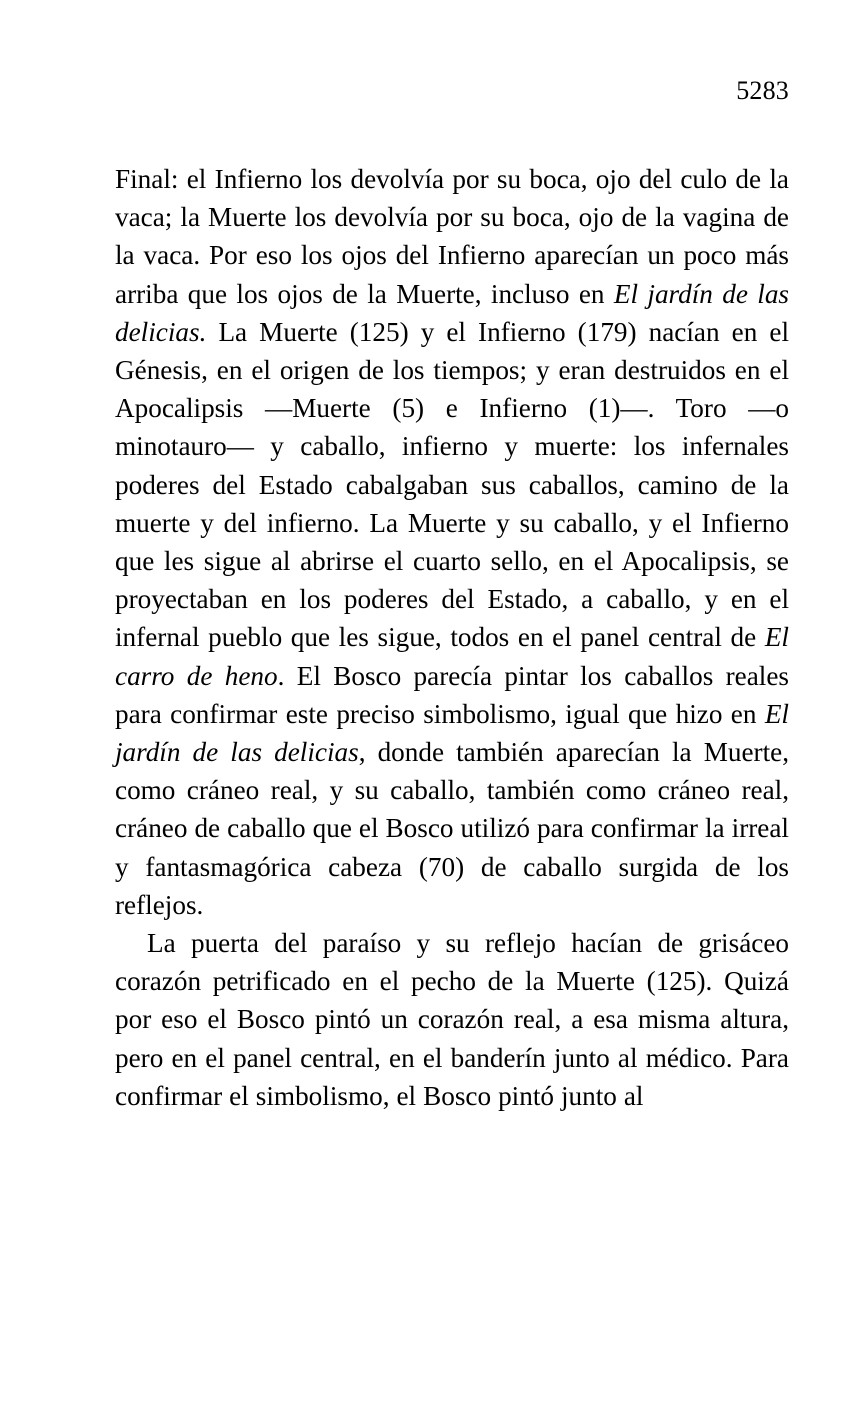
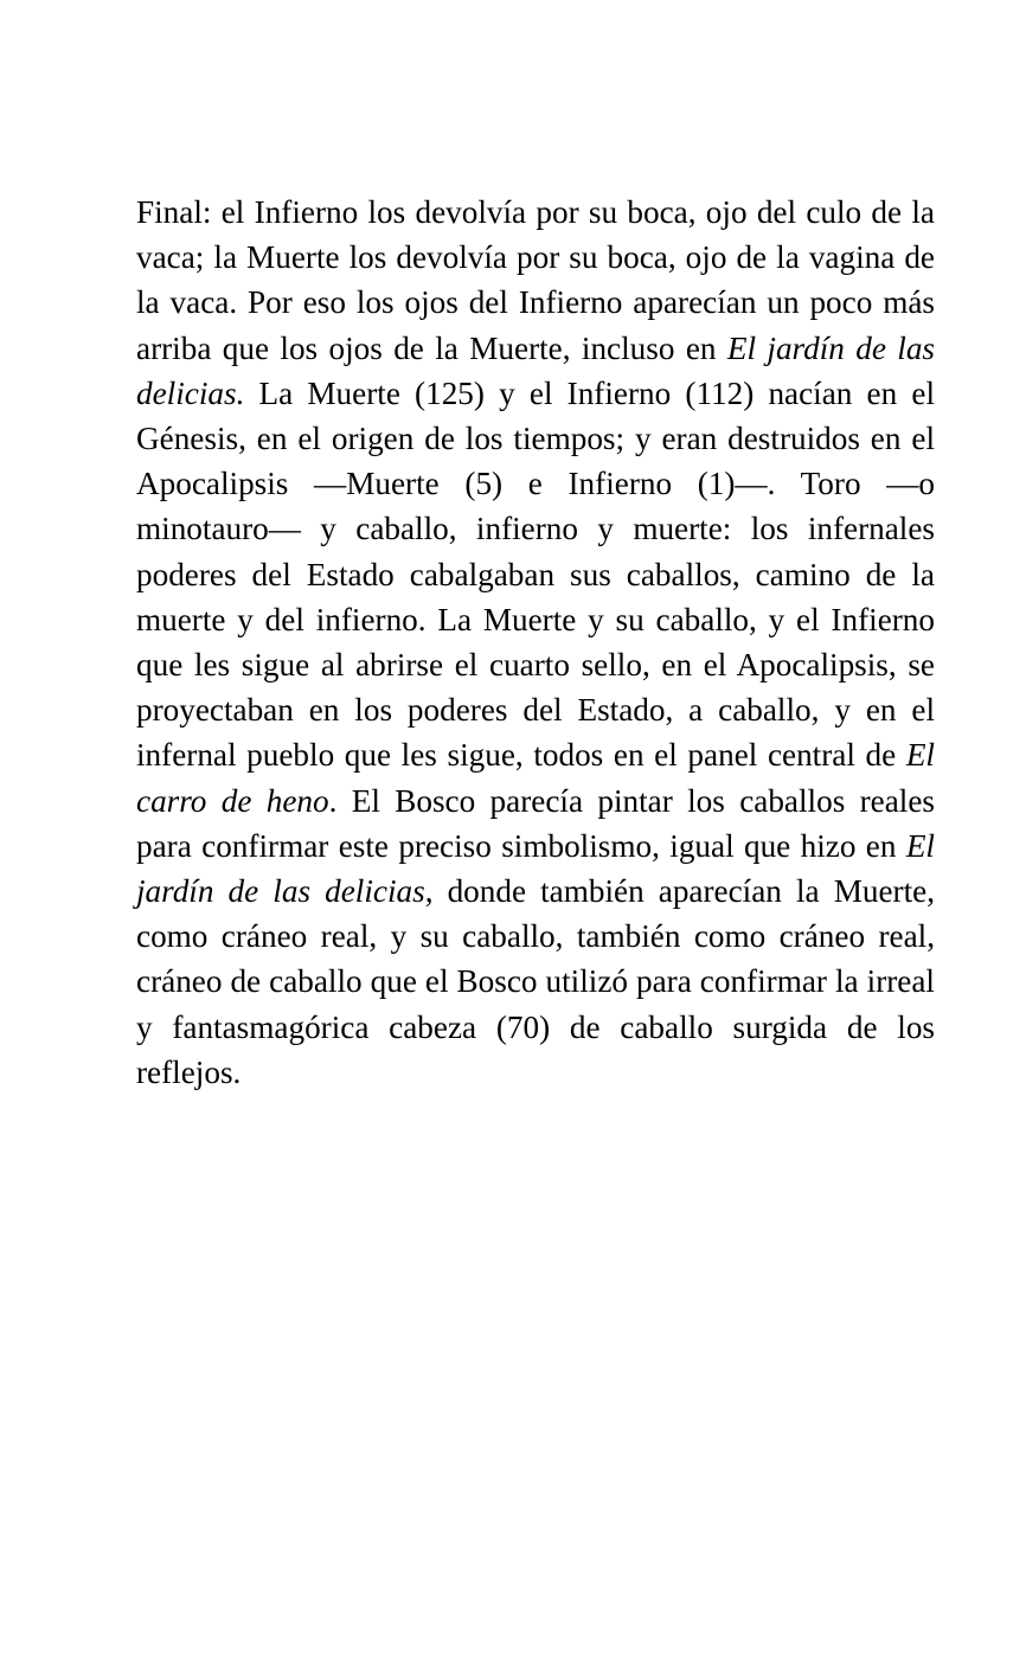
- 5283
- Final: el Infierno los devolvía por su boca, ojo del culo de la vaca; la Muerte los devolvía por su boca, ojo de la vagina de la vaca. Por eso los ojos del Infierno aparecían un poco más arriba que los ojos de la Muerte, incluso en El jardín de las delicias. La Muerte (125) y el Infierno (179) nacían en el Génesis, en el origen de los tiempos; y eran destruidos en el Apocalipsis —Muerte (5) e Infierno (1)—. Toro —o minotauro— y caballo, infierno y muerte: los infernales poderes del Estado cabalgaban sus caballos, camino de la muerte y del infierno. La Muerte y su caballo, y el Infierno que les sigue al abrirse el cuarto sello, en el Apocalipsis, se proyectaban en los poderes del Estado, a caballo, y en el infernal pueblo que les sigue, todos en el panel central de El carro de heno. El Bosco parecía pintar los caballos reales para confirmar este preciso simbolismo, igual que hizo en El jardín de las delicias, donde también aparecían la Muerte, como cráneo real, y su caballo, también como cráneo real, cráneo de caballo que el Bosco utilizó para confirmar la irreal y fantasmagórica cabeza (70) de caballo surgida de los reflejos.
+ Final: el Infierno los devolvía por su boca, ojo del culo de la vaca; la Muerte los devolvía por su boca, ojo de la vagina de la vaca. Por eso los ojos del Infierno aparecían un poco más arriba que los ojos de la Muerte, incluso en El jardín de las delicias. La Muerte (125) y el Infierno (112) nacían en el Génesis, en el origen de los tiempos; y eran destruidos en el Apocalipsis —Muerte (5) e Infierno (1)—. Toro —o minotauro— y caballo, infierno y muerte: los infernales poderes del Estado cabalgaban sus caballos, camino de la muerte y del infierno. La Muerte y su caballo, y el Infierno que les sigue al abrirse el cuarto sello, en el Apocalipsis, se proyectaban en los poderes del Estado, a caballo, y en el infernal pueblo que les sigue, todos en el panel central de El carro de heno. El Bosco parecía pintar los caballos reales para confirmar este preciso simbolismo, igual que hizo en El jardín de las delicias, donde también aparecían la Muerte, como cráneo real, y su caballo, también como cráneo real, cráneo de caballo que el Bosco utilizó para confirmar la irreal y fantasmagórica cabeza (70) de caballo surgida de los reflejos.
- La puerta del paraíso y su reflejo hacían de grisáceo corazón petrificado en el pecho de la Muerte (125). Quizá por eso el Bosco pintó un corazón real, a esa misma altura, pero en el panel central, en el banderín junto al médico. Para confirmar el simbolismo, el Bosco pintó junto al
